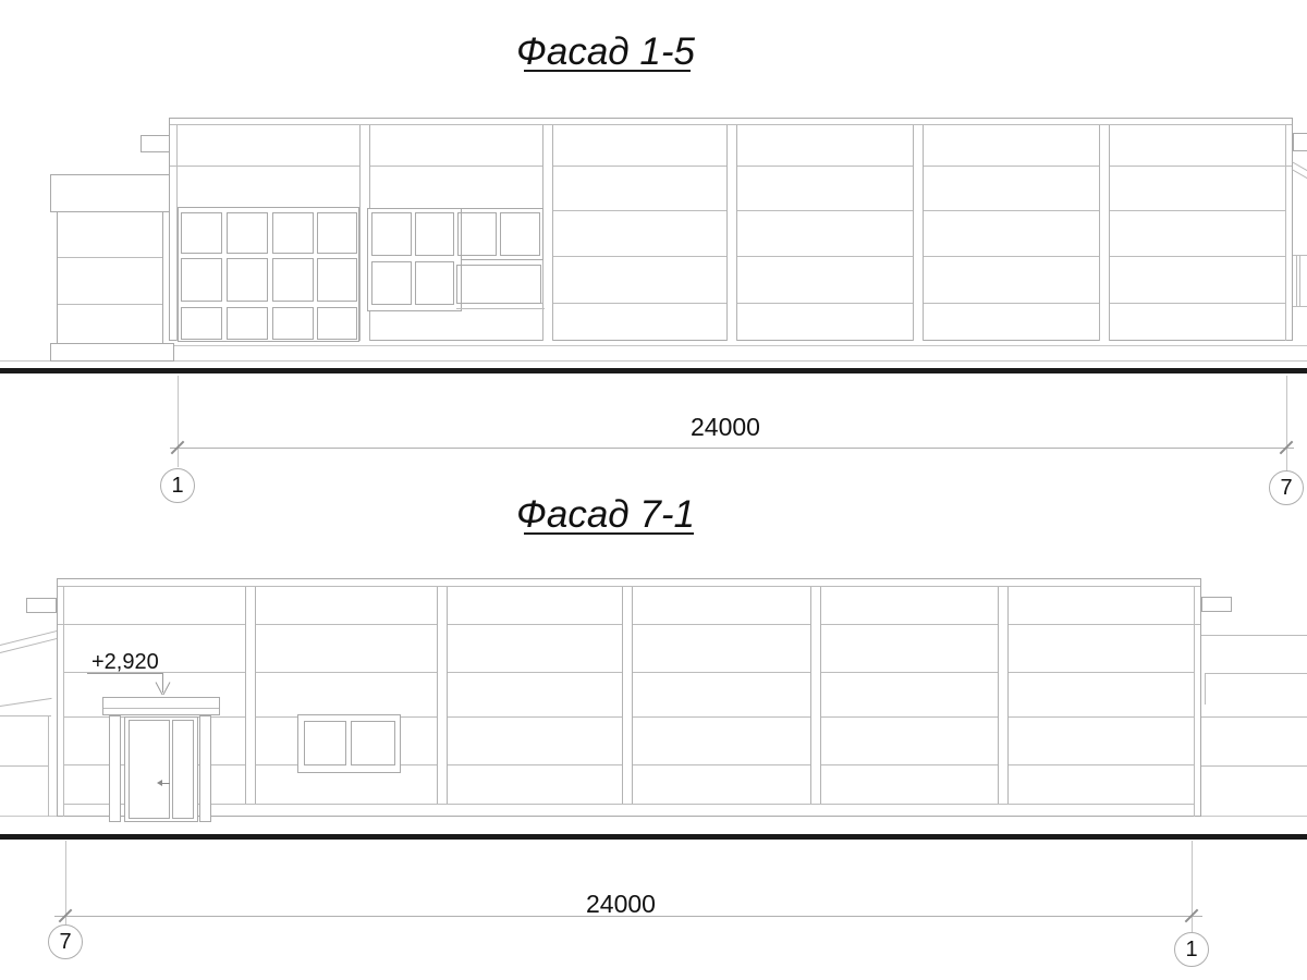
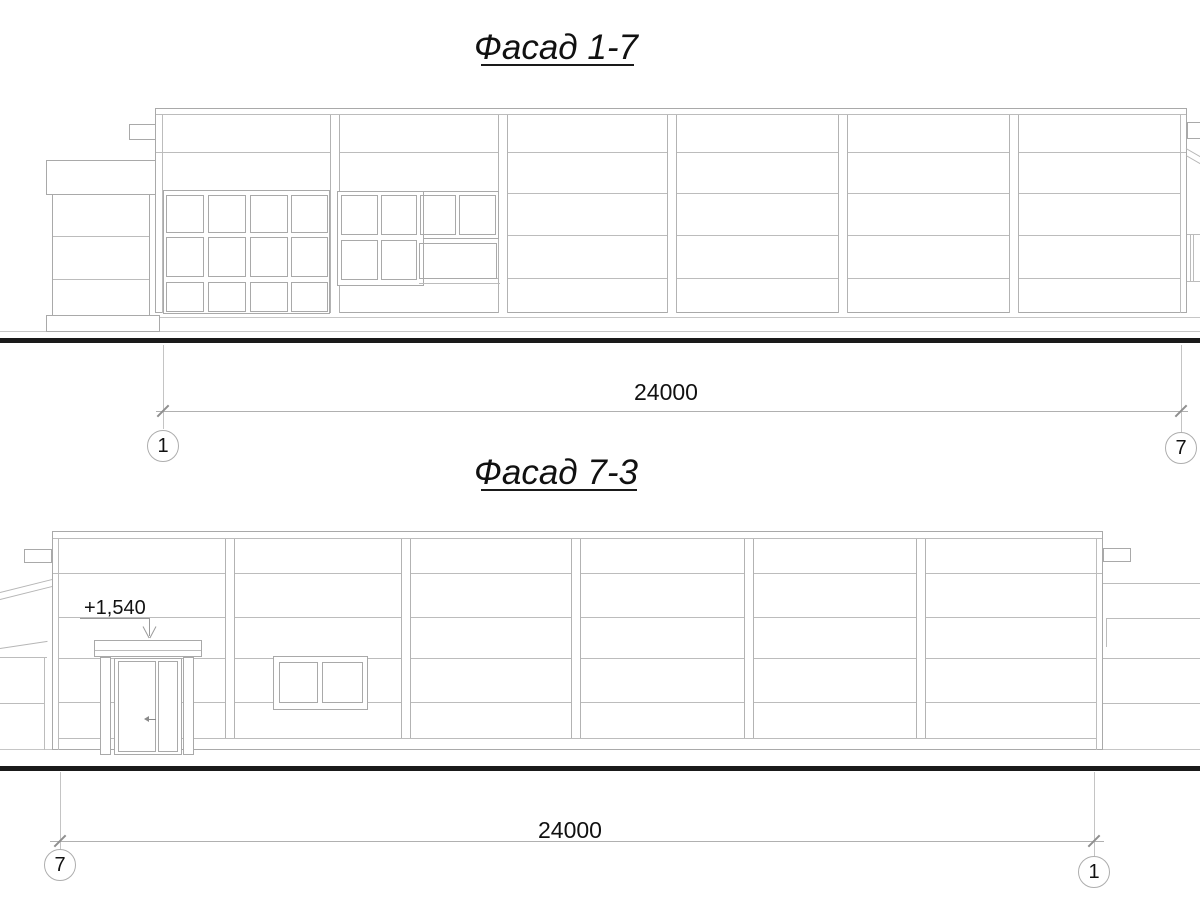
- Фасад 1-5
+ Фасад 1-7
  24000
  1
  7
- Фасад 7-1
+ Фасад 7-3
- +2,920
+ +1,540
  24000
  7
  1
